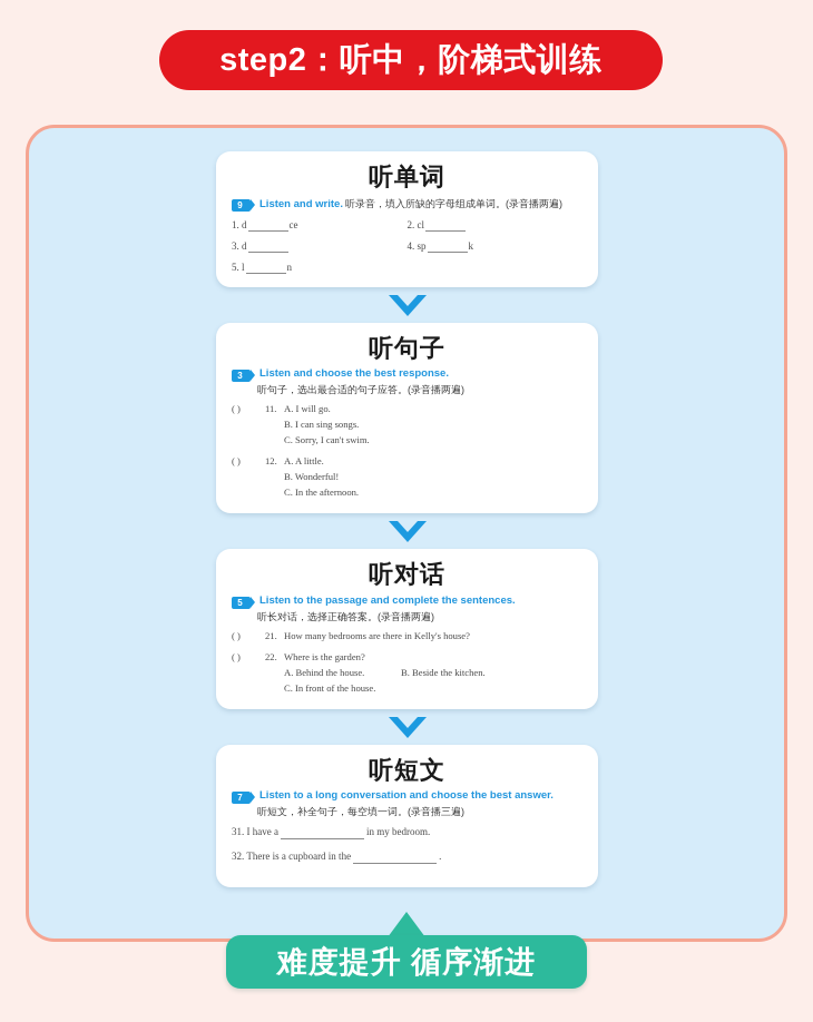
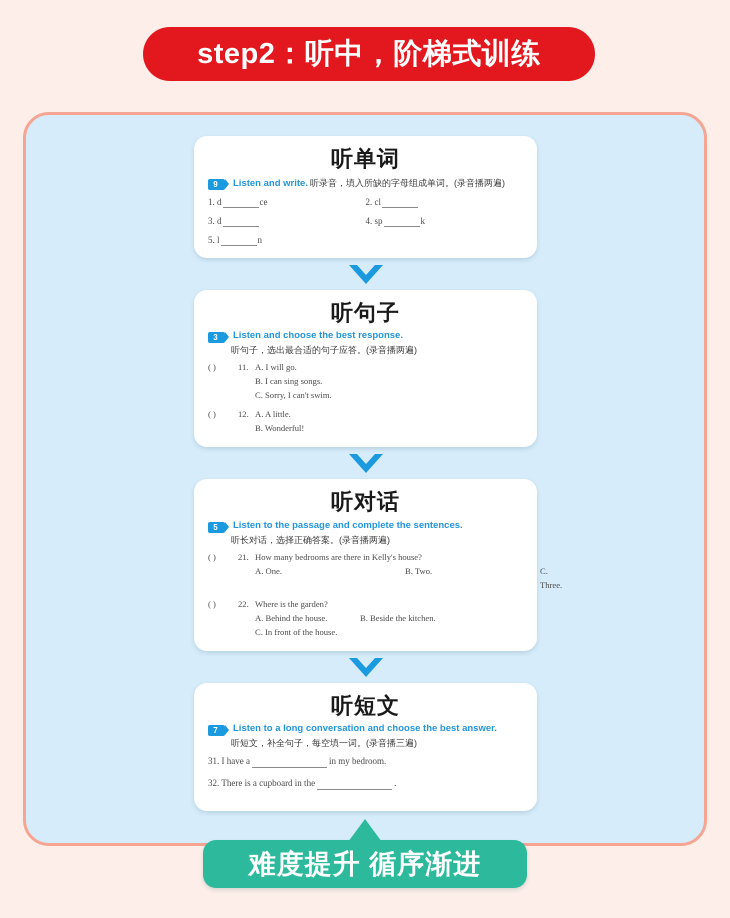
  step2：听中，阶梯式训练
  听单词
  9
  Listen and write. 听录音，填入所缺的字母组成单词。(录音播两遍)
  1. d ce
  2. cl
  3. d
  4. sp k
  5. l n
  听句子
  3
  Listen and choose the best response.
  听句子，选出最合适的句子应答。(录音播两遍)
  ( )
  11.
  A. I will go.
  B. I can sing songs.
  C. Sorry, I can't swim.
  ( )
  12.
  A. A little.
  B. Wonderful!
- C. In the afternoon.
  听对话
  5
  Listen to the passage and complete the sentences.
  听长对话，选择正确答案。(录音播两遍)
  ( )
  21.
  How many bedrooms are there in Kelly's house?
+ A. One.
+ B. Two.
+ C. Three.
  ( )
  22.
  Where is the garden?
  A. Behind the house.
  B. Beside the kitchen.
  C. In front of the house.
  听短文
  7
  Listen to a long conversation and choose the best answer.
  听短文，补全句子，每空填一词。(录音播三遍)
  31. I have a in my bedroom.
  32. There is a cupboard in the .
  难度提升 循序渐进
